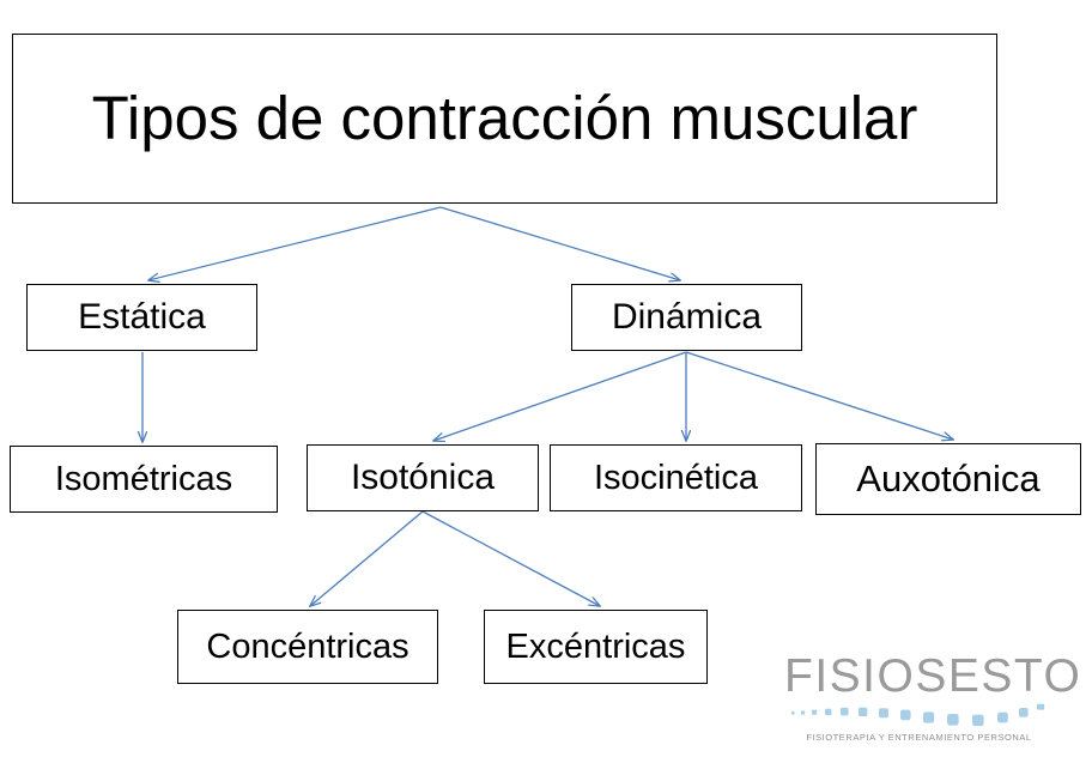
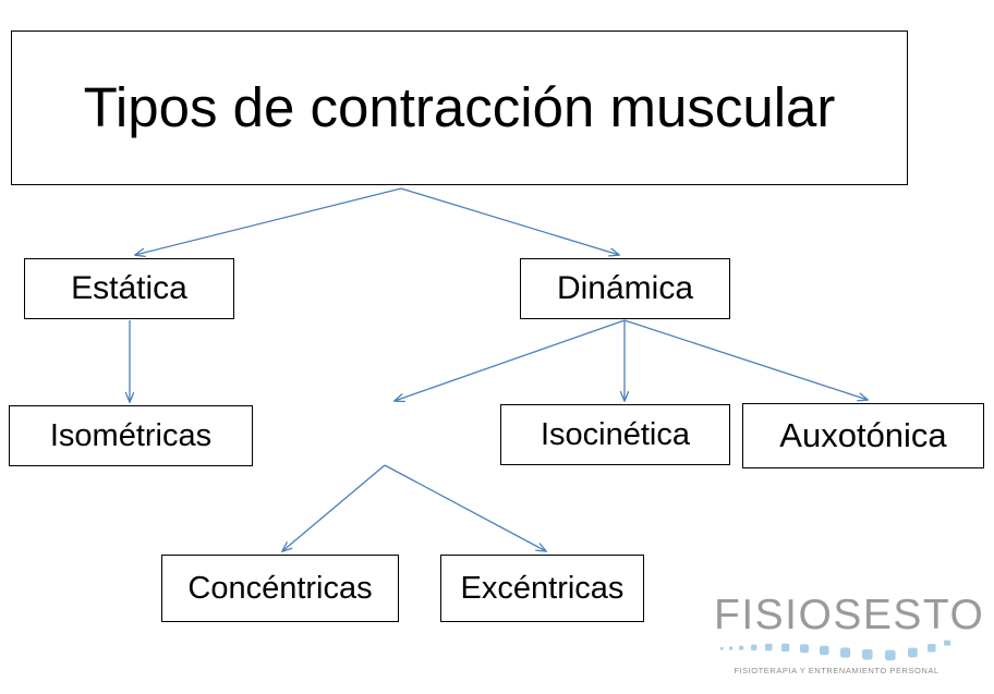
  Tipos de contracción muscular
  Estática
  Dinámica
  Isométricas
- Isotónica
  Isocinética
  Auxotónica
  Concéntricas
  Excéntricas
  FISIOSESTO
  FISIOTERAPIA Y ENTRENAMIENTO PERSONAL
